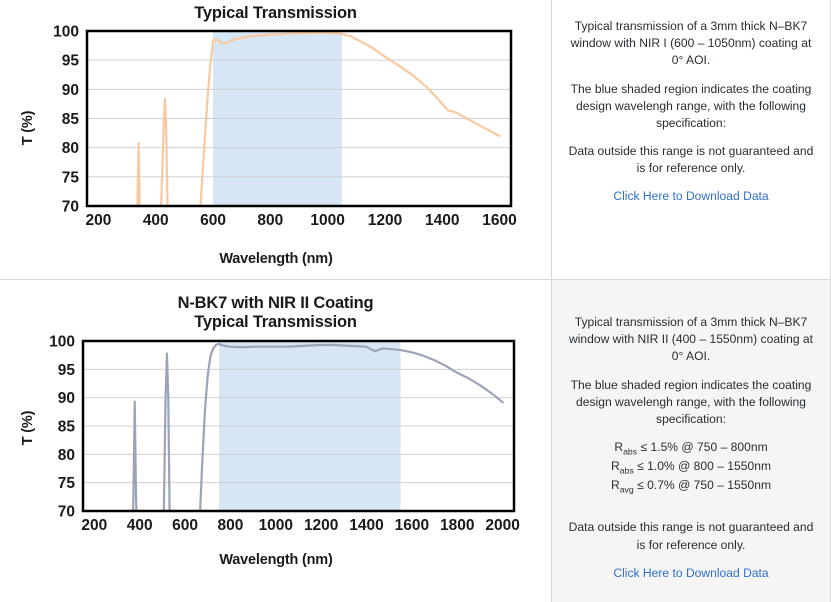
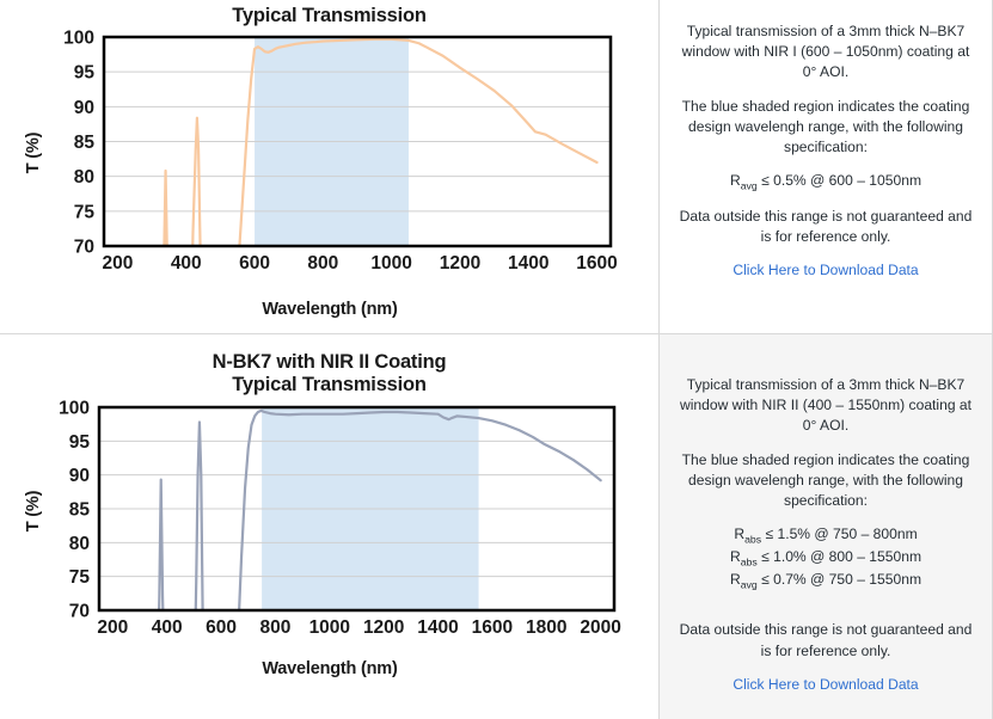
  Typical Transmission
  70
  75
  80
  85
  90
  95
  100
  200
  400
  600
  800
  1000
  1200
  1400
  1600
  Wavelength (nm)
  Typical transmission of a 3mm thick N–BK7 window with NIR I (600 – 1050nm) coating at 0° AOI.
  The blue shaded region indicates the coating design wavelengh range, with the following specification:
+ Ravg ≤ 0.5% @ 600 – 1050nm
  Data outside this range is not guaranteed and is for reference only.
  Click Here to Download Data
  N-BK7 with NIR II Coating
  Typical Transmission
  70
  75
  80
  85
  90
  95
  100
  200
  400
  600
  800
  1000
  1200
  1400
  1600
  1800
  2000
  Wavelength (nm)
  Typical transmission of a 3mm thick N–BK7 window with NIR II (400 – 1550nm) coating at 0° AOI.
  The blue shaded region indicates the coating design wavelengh range, with the following specification:
  Rabs ≤ 1.5% @ 750 – 800nm
  Rabs ≤ 1.0% @ 800 – 1550nm
  Ravg ≤ 0.7% @ 750 – 1550nm
  Data outside this range is not guaranteed and is for reference only.
  Click Here to Download Data
